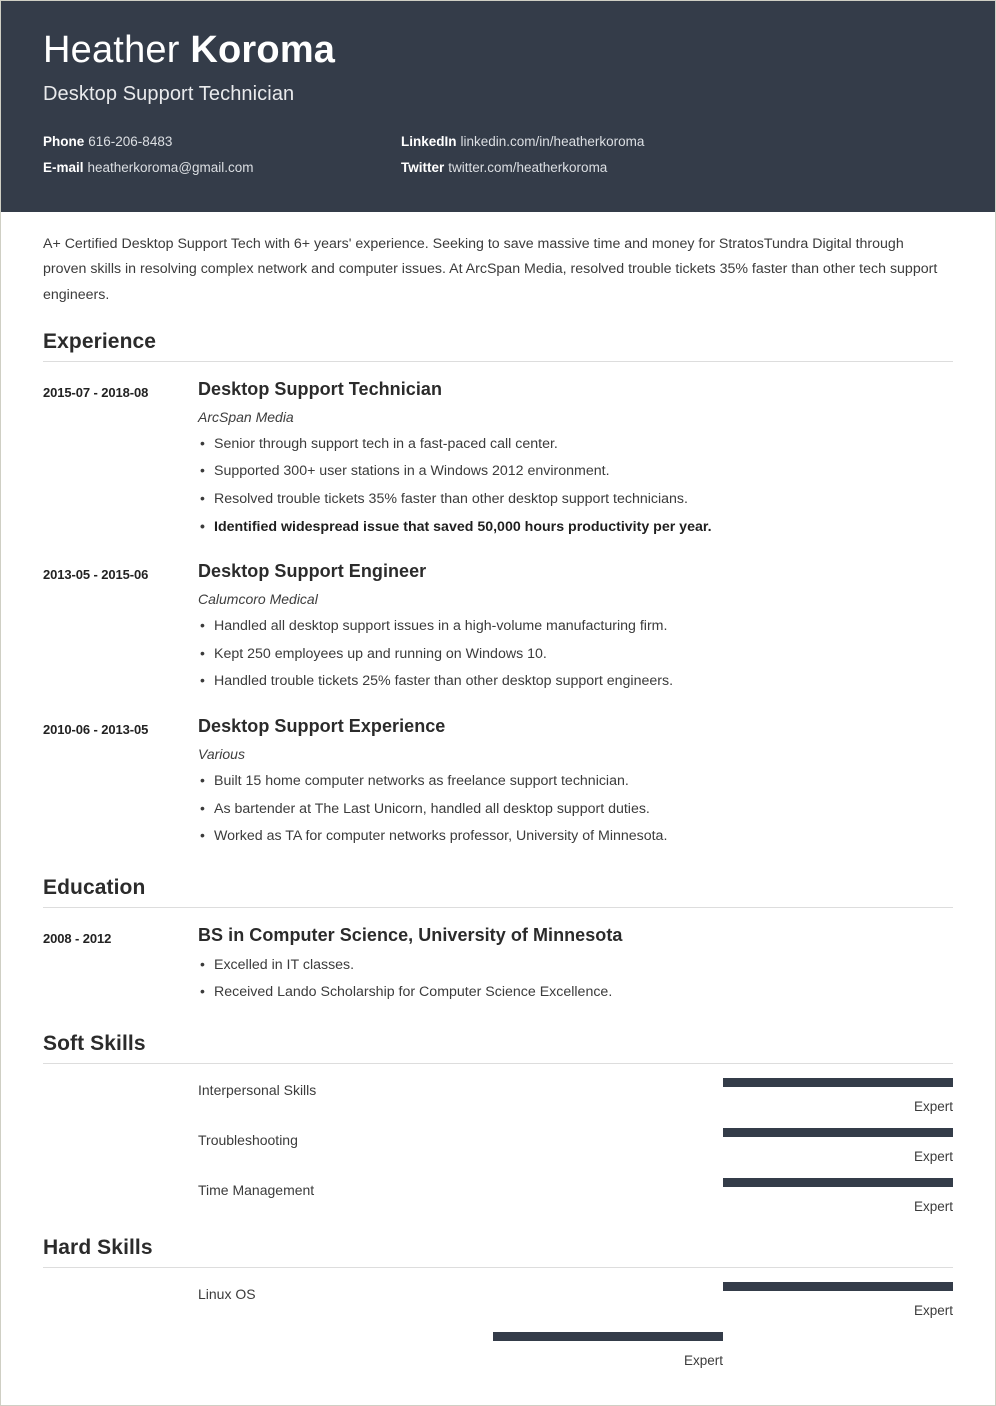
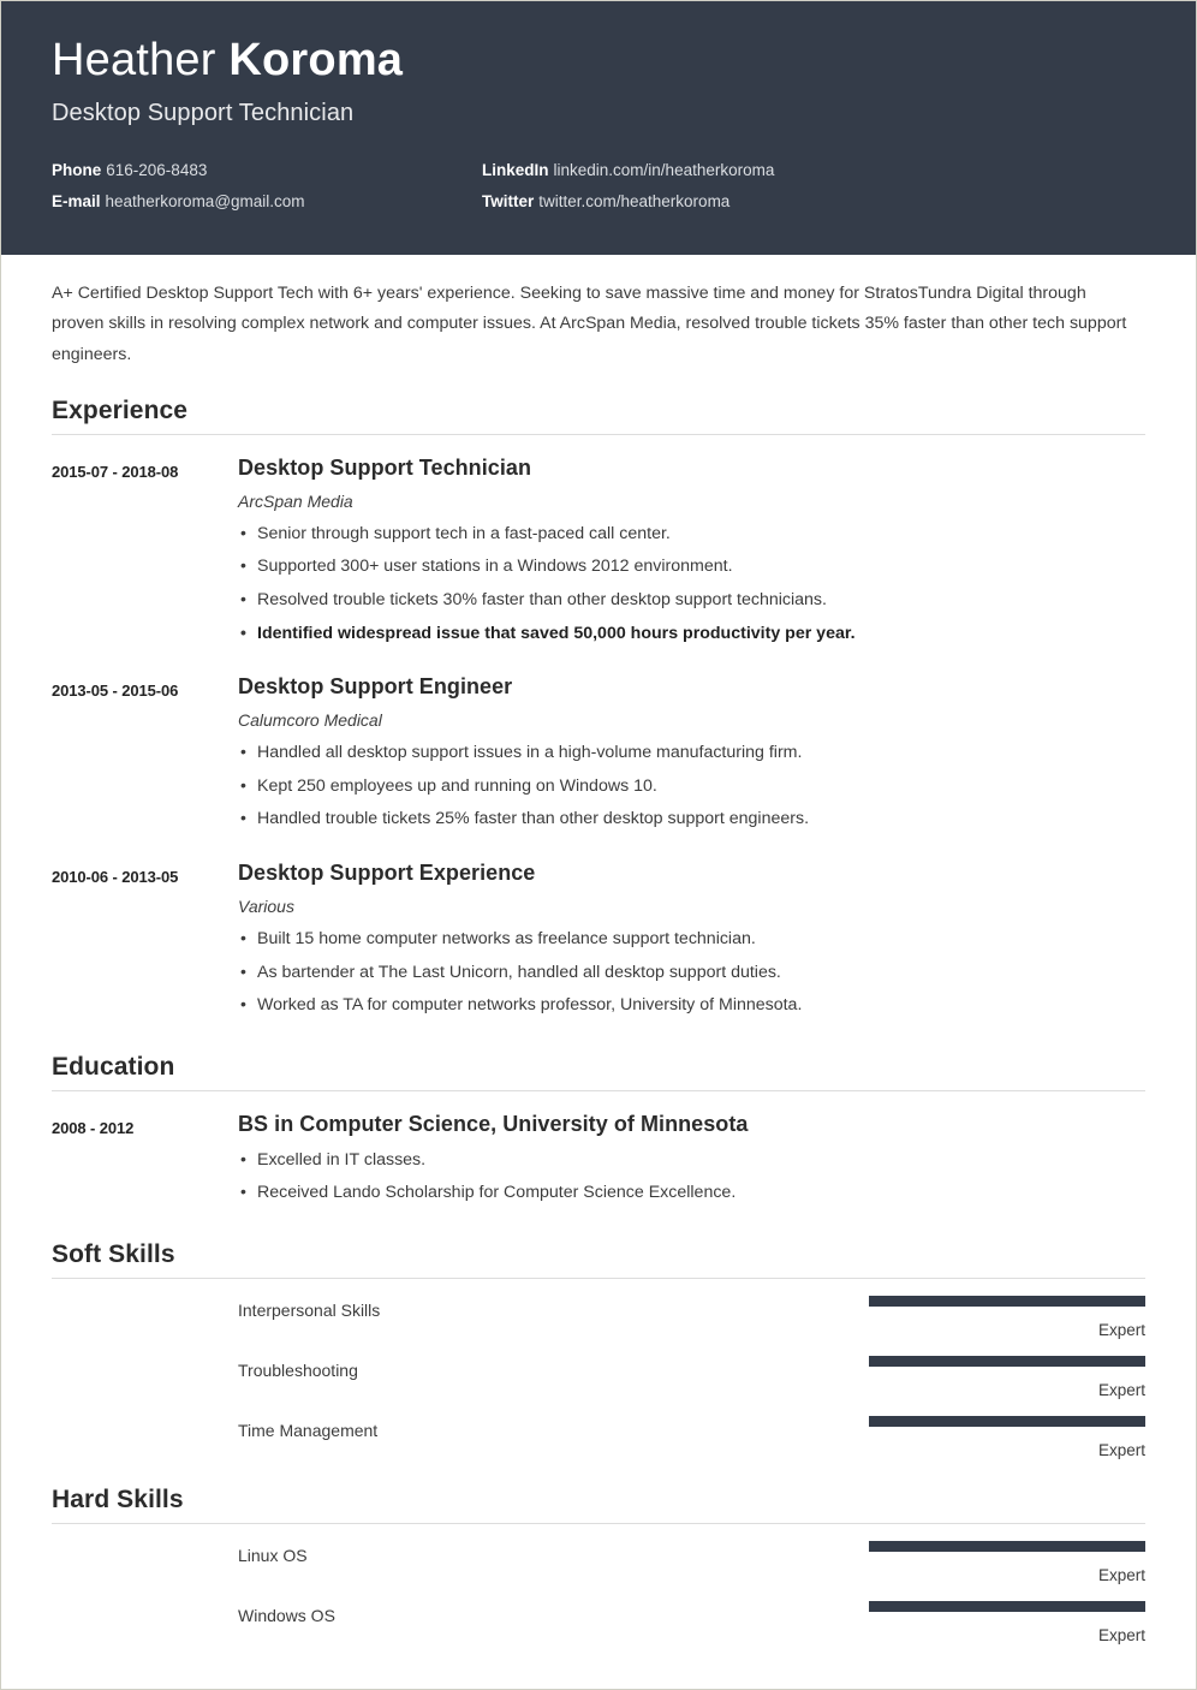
  Heather Koroma
  Desktop Support Technician
  Phone 616-206-8483
  LinkedIn linkedin.com/in/heatherkoroma
  E-mail heatherkoroma@gmail.com
  Twitter twitter.com/heatherkoroma
  A+ Certified Desktop Support Tech with 6+ years' experience. Seeking to save massive time and money for StratosTundra Digital through proven skills in resolving complex network and computer issues. At ArcSpan Media, resolved trouble tickets 35% faster than other tech support engineers.
  Experience
  2015-07 - 2018-08
  Desktop Support Technician
  ArcSpan Media
  Senior through support tech in a fast-paced call center.
  Supported 300+ user stations in a Windows 2012 environment.
- Resolved trouble tickets 35% faster than other desktop support technicians.
+ Resolved trouble tickets 30% faster than other desktop support technicians.
  Identified widespread issue that saved 50,000 hours productivity per year.
  2013-05 - 2015-06
  Desktop Support Engineer
  Calumcoro Medical
  Handled all desktop support issues in a high-volume manufacturing firm.
  Kept 250 employees up and running on Windows 10.
  Handled trouble tickets 25% faster than other desktop support engineers.
  2010-06 - 2013-05
  Desktop Support Experience
  Various
  Built 15 home computer networks as freelance support technician.
  As bartender at The Last Unicorn, handled all desktop support duties.
  Worked as TA for computer networks professor, University of Minnesota.
  Education
  2008 - 2012
  BS in Computer Science, University of Minnesota
  Excelled in IT classes.
  Received Lando Scholarship for Computer Science Excellence.
  Soft Skills
  Interpersonal Skills
  Expert
  Troubleshooting
  Expert
  Time Management
  Expert
  Hard Skills
  Linux OS
  Expert
+ Windows OS
  Expert
